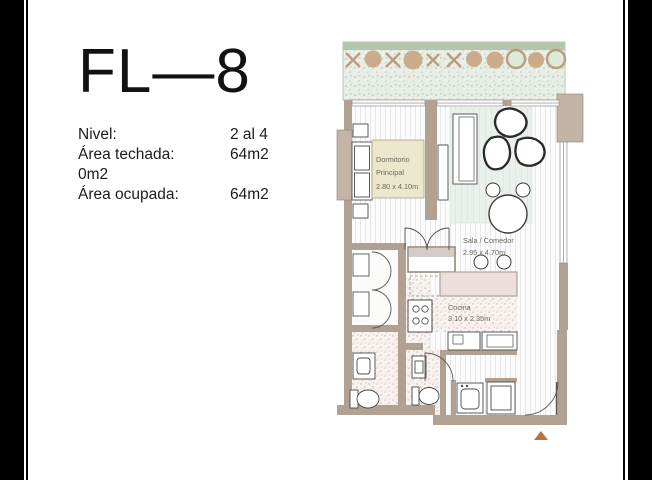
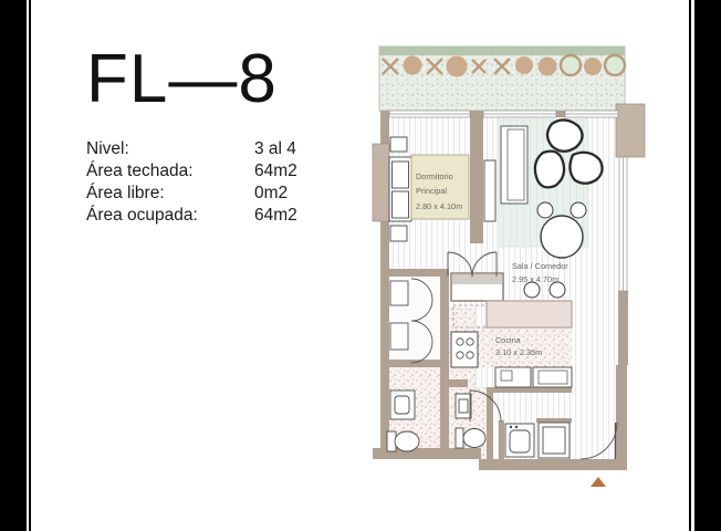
  FL—8
  Nivel:
- 2 al 4
+ 3 al 4
  Área techada:
  64m2
+ Área libre:
  0m2
  Área ocupada:
  64m2
  Dormitorio
  Principal
  2.80 x 4.10m
  Sala / Comedor
  2.95 x 4.70m
  Cocina
  3.10 x 2.35m
